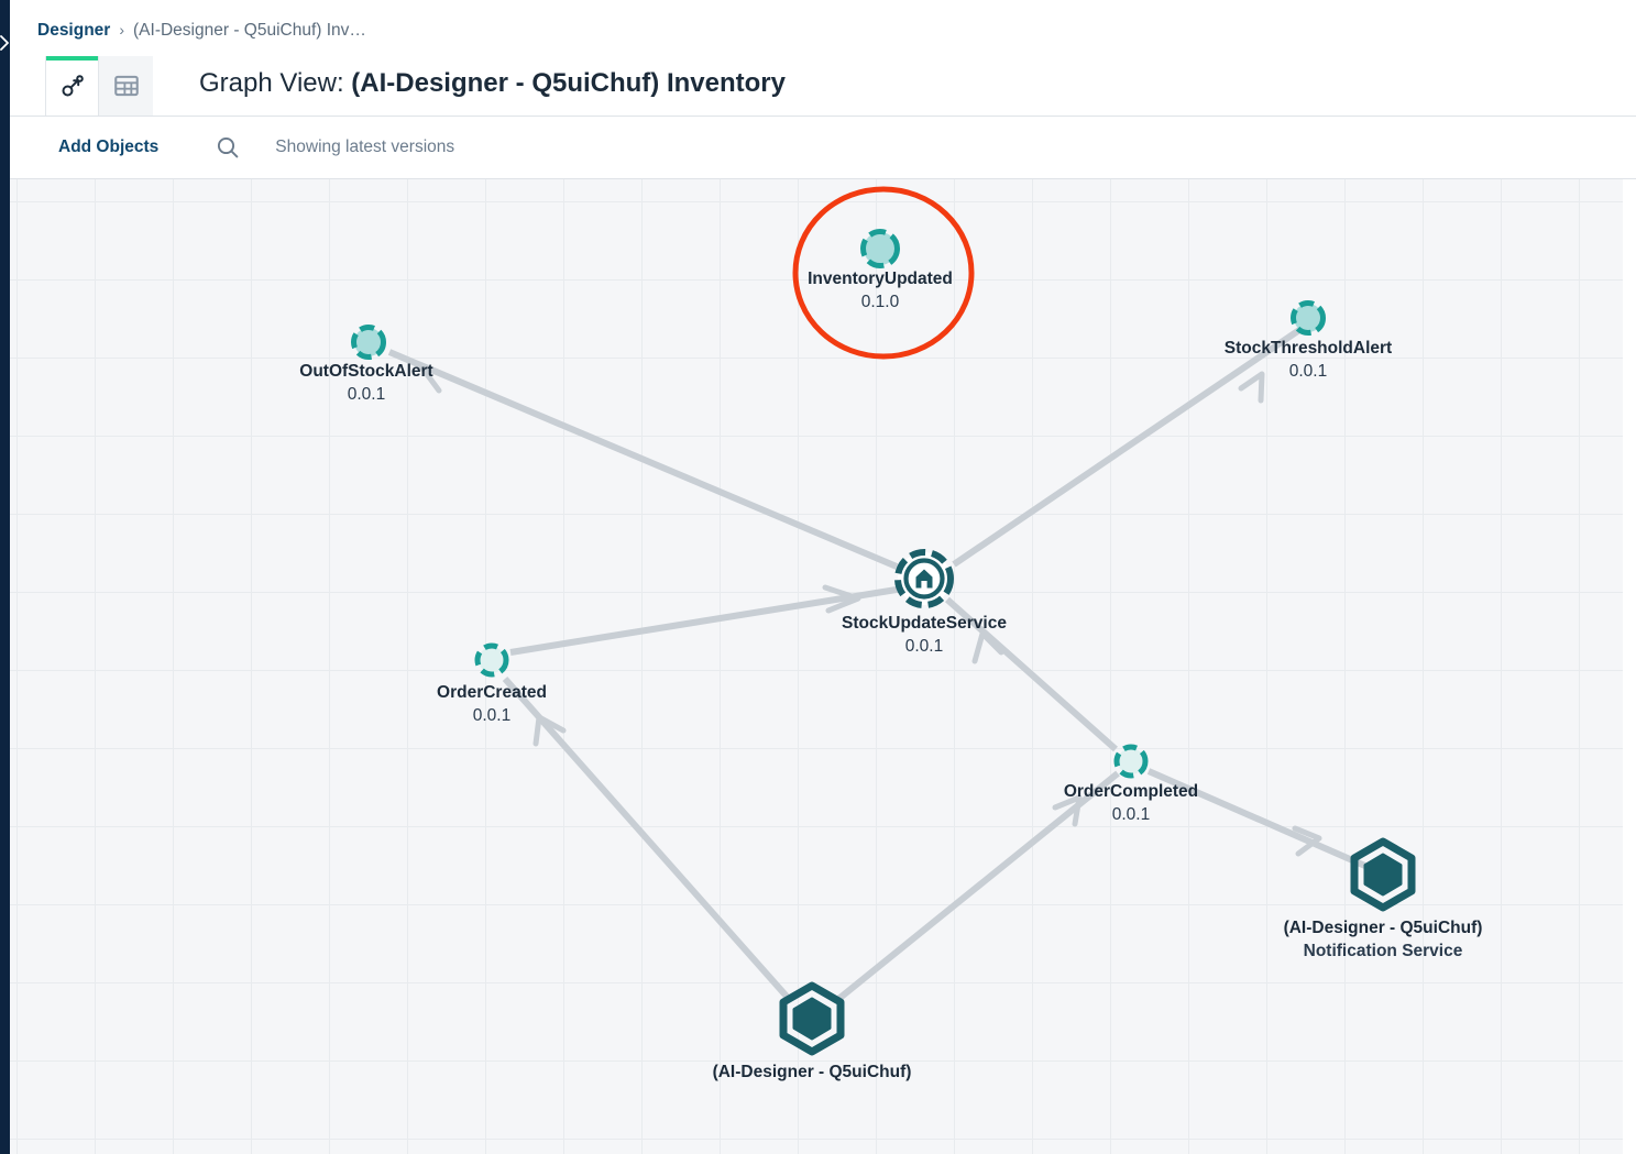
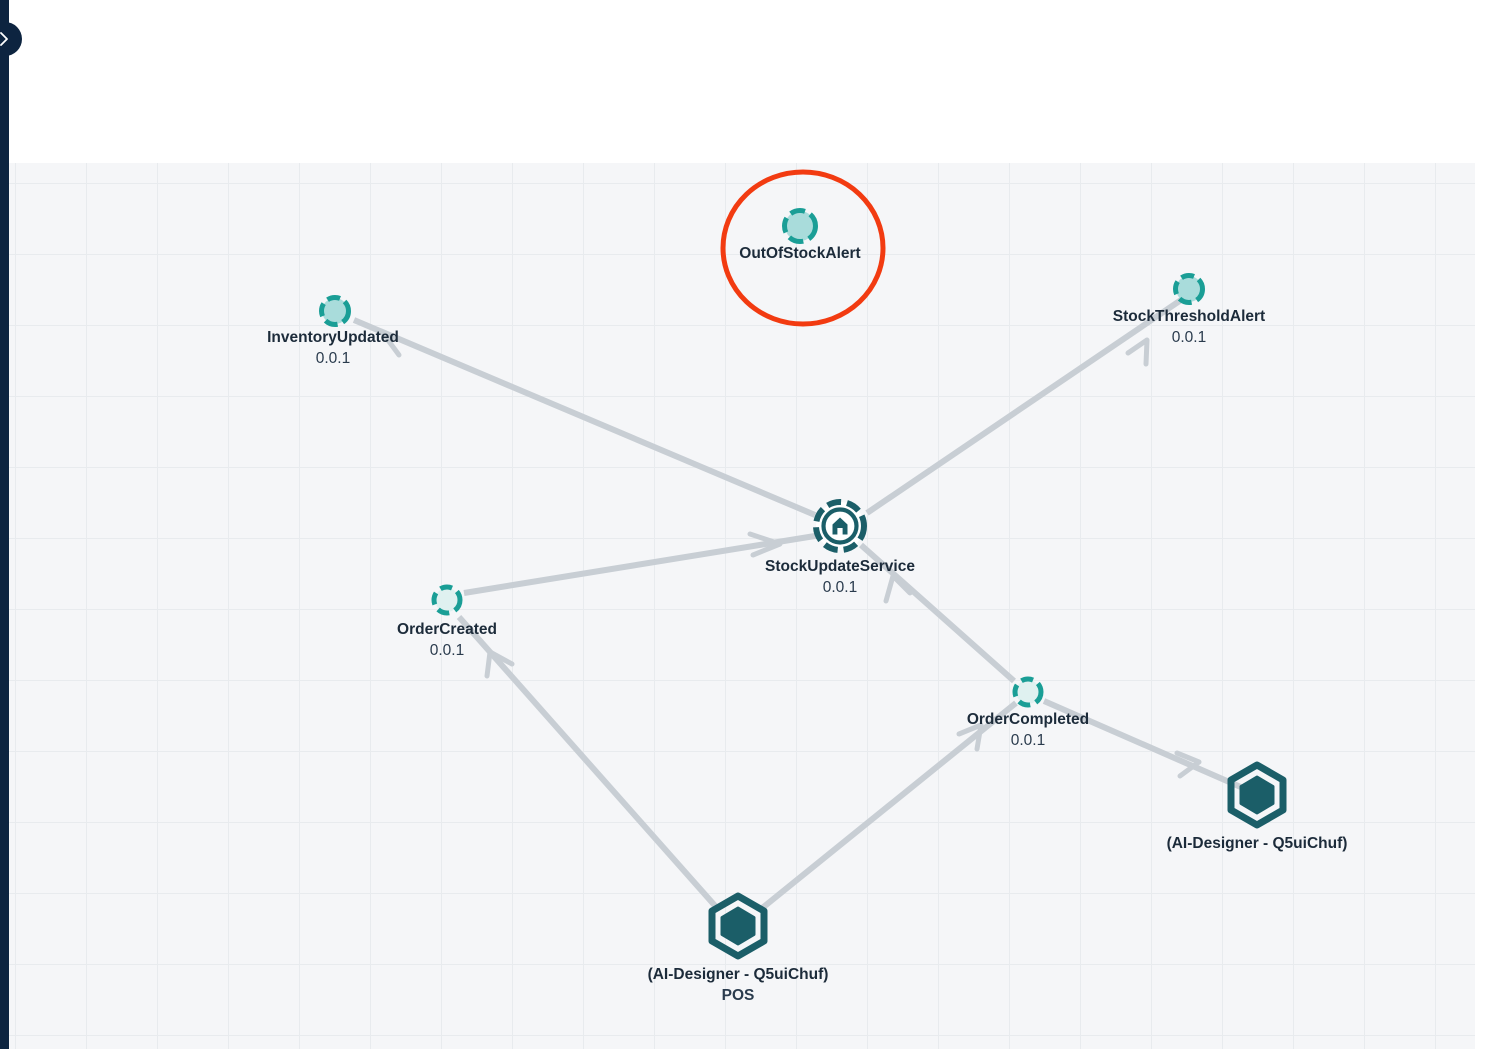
- Designer
- ›
- (AI-Designer - Q5uiChuf) Inv…
- Graph View: (AI-Designer - Q5uiChuf) Inventory
- Add Objects
- Showing latest versions
- InventoryUpdated
+ OutOfStockAlert
- 0.1.0
- OutOfStockAlert
+ InventoryUpdated
  0.0.1
  StockThresholdAlert
  0.0.1
  StockUpdateService
  0.0.1
  OrderCreated
  0.0.1
  OrderCompleted
  0.0.1
  (AI-Designer - Q5uiChuf)
- Notification Service
  (AI-Designer - Q5uiChuf)
+ POS
